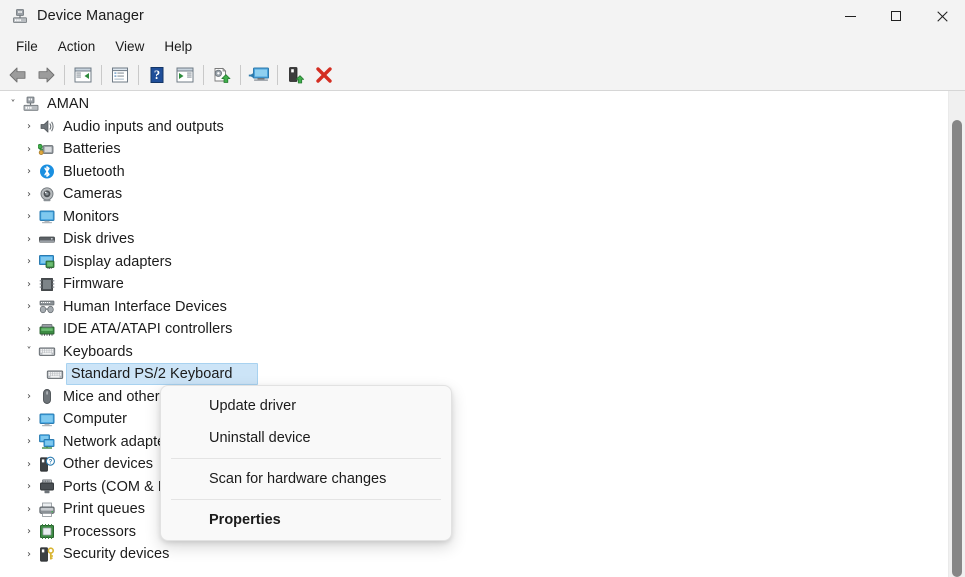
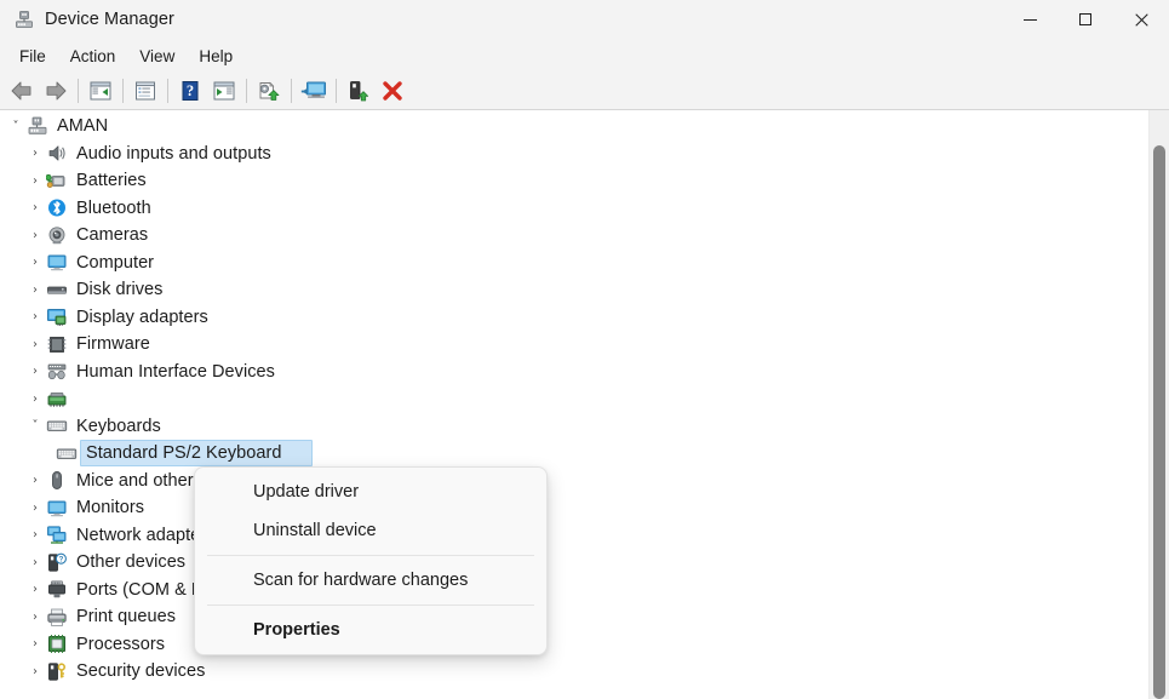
  Device Manager
  File
  Action
  View
  Help
  ?
  ˅
  AMAN
  ›
  Audio inputs and outputs
  ›
  Batteries
  ›
  Bluetooth
  ›
  Cameras
  ›
- Monitors
+ Computer
  ›
  Disk drives
  ›
  Display adapters
  ›
  Firmware
  ›
  Human Interface Devices
  ›
- IDE ATA/ATAPI controllers
  ˅
  Keyboards
  Standard PS/2 Keyboard
  ›
  ›
- Computer
+ Monitors
  ›
  Network adapt
  ›
  Other devices
  ›
  Ports (COM &
  ›
  Print queues
  ›
  Processors
  ›
  Security devices
  Update driver
  Uninstall device
  Scan for hardware changes
  Properties
